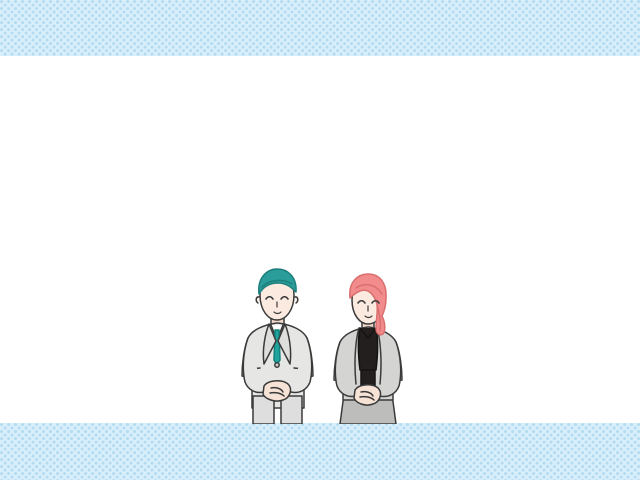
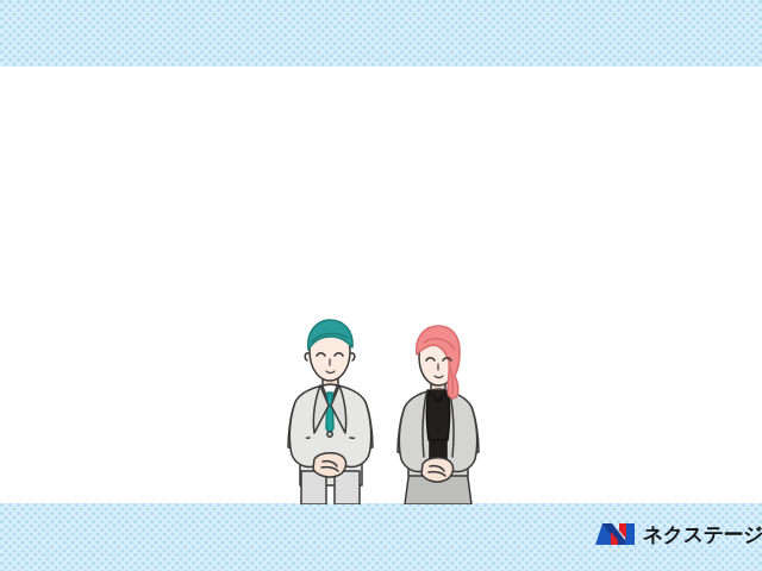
+ ネクステージ
